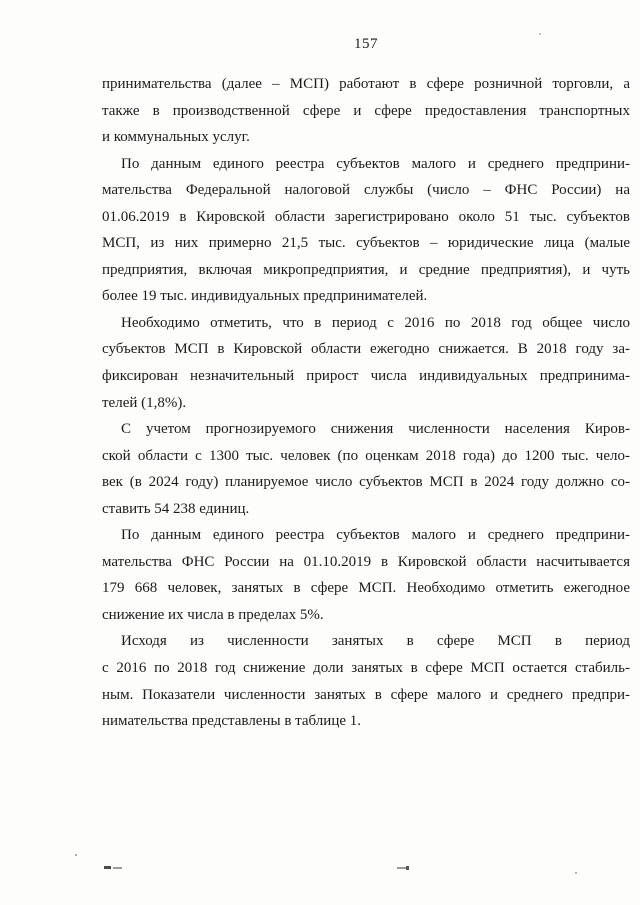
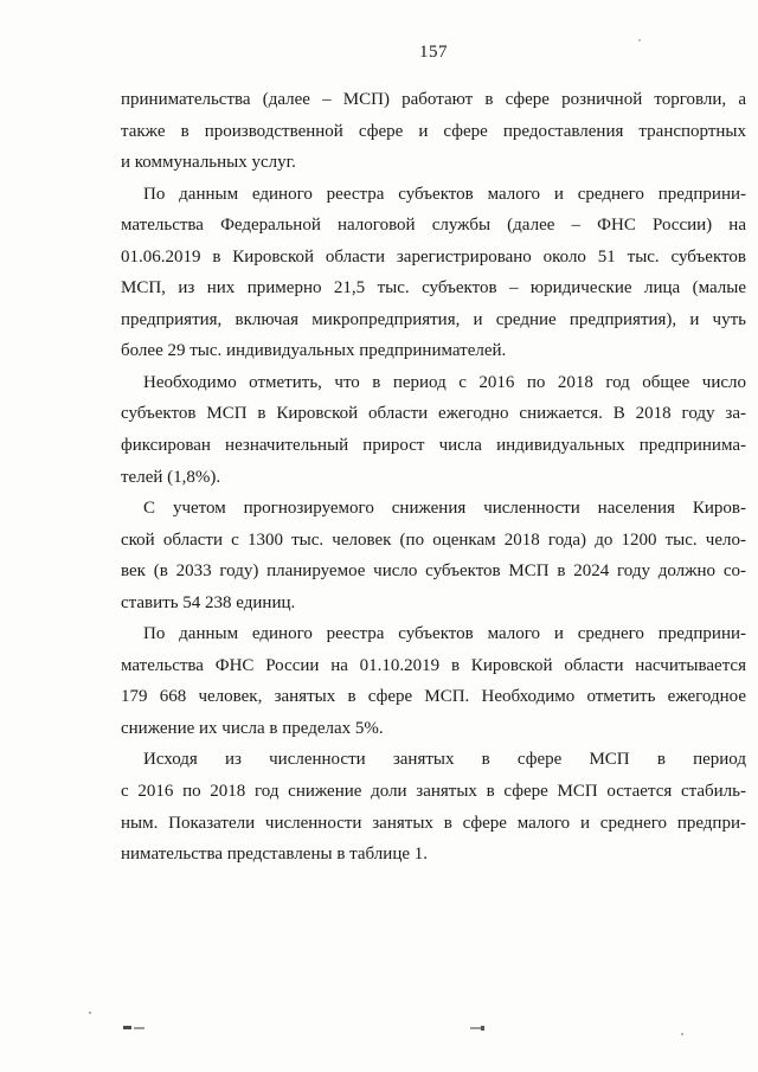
  157
  принимательства (далее – МСП) работают в сфере розничной торговли, а
  также в производственной сфере и сфере предоставления транспортных
  и коммунальных услуг.
  По данным единого реестра субъектов малого и среднего предприни-
- мательства Федеральной налоговой службы (число – ФНС России) на
+ мательства Федеральной налоговой службы (далее – ФНС России) на
  01.06.2019 в Кировской области зарегистрировано около 51 тыс. субъектов
  МСП, из них примерно 21,5 тыс. субъектов – юридические лица (малые
  предприятия, включая микропредприятия, и средние предприятия), и чуть
- более 19 тыс. индивидуальных предпринимателей.
+ более 29 тыс. индивидуальных предпринимателей.
  Необходимо отметить, что в период с 2016 по 2018 год общее число
  субъектов МСП в Кировской области ежегодно снижается. В 2018 году за-
  фиксирован незначительный прирост числа индивидуальных предпринима-
  телей (1,8%).
  С учетом прогнозируемого снижения численности населения Киров-
  ской области с 1300 тыс. человек (по оценкам 2018 года) до 1200 тыс. чело-
- век (в 2024 году) планируемое число субъектов МСП в 2024 году должно со-
+ век (в 2033 году) планируемое число субъектов МСП в 2024 году должно со-
  ставить 54 238 единиц.
  По данным единого реестра субъектов малого и среднего предприни-
  мательства ФНС России на 01.10.2019 в Кировской области насчитывается
  179 668 человек, занятых в сфере МСП. Необходимо отметить ежегодное
  снижение их числа в пределах 5%.
  Исходя из численности занятых в сфере МСП в период
  с 2016 по 2018 год снижение доли занятых в сфере МСП остается стабиль-
  ным. Показатели численности занятых в сфере малого и среднего предпри-
  нимательства представлены в таблице 1.
